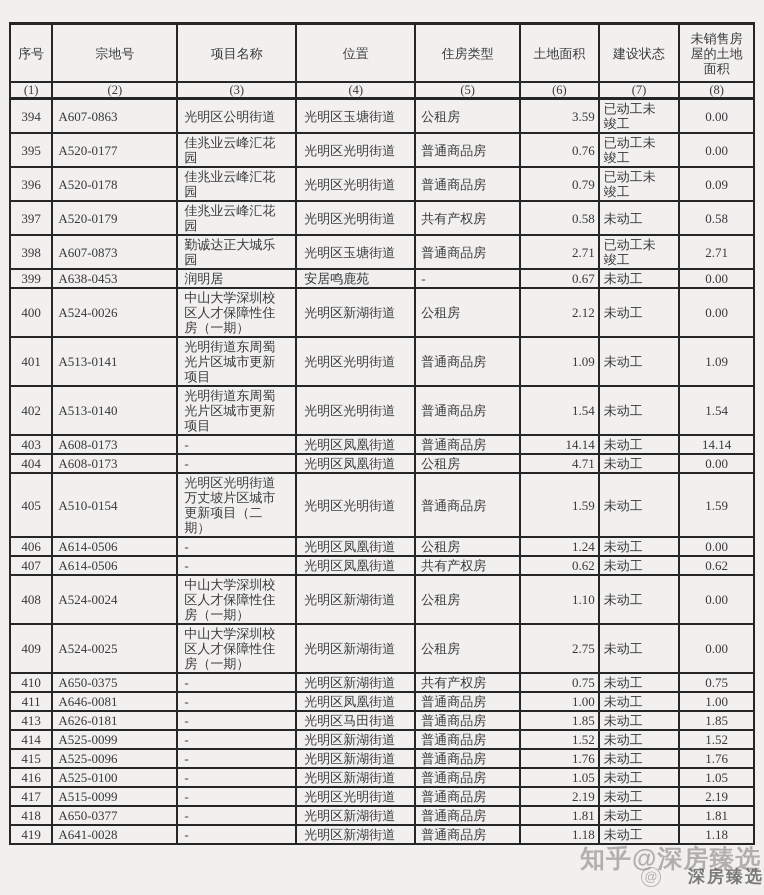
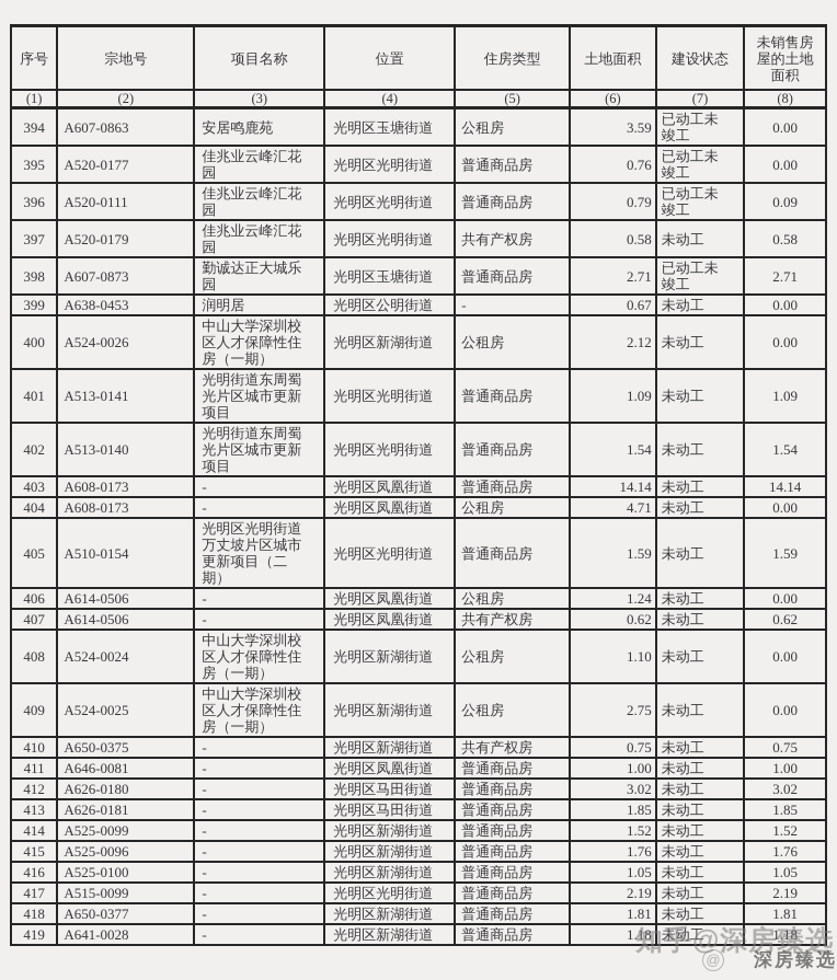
  序号	宗地号	项目名称	位置	住房类型	土地面积	建设状态	未销售房屋的土地面积
  (1)	(2)	(3)	(4)	(5)	(6)	(7)	(8)
- 394	A607-0863	光明区公明街道	光明区玉塘街道	公租房	3.59	已动工未竣工	0.00
+ 394	A607-0863	安居鸣鹿苑	光明区玉塘街道	公租房	3.59	已动工未竣工	0.00
  395	A520-0177	佳兆业云峰汇花园	光明区光明街道	普通商品房	0.76	已动工未竣工	0.00
- 396	A520-0178	佳兆业云峰汇花园	光明区光明街道	普通商品房	0.79	已动工未竣工	0.09
+ 396	A520-0111	佳兆业云峰汇花园	光明区光明街道	普通商品房	0.79	已动工未竣工	0.09
  397	A520-0179	佳兆业云峰汇花园	光明区光明街道	共有产权房	0.58	未动工	0.58
  398	A607-0873	勤诚达正大城乐园	光明区玉塘街道	普通商品房	2.71	已动工未竣工	2.71
- 399	A638-0453	润明居	安居鸣鹿苑	-	0.67	未动工	0.00
+ 399	A638-0453	润明居	光明区公明街道	-	0.67	未动工	0.00
  400	A524-0026	中山大学深圳校区人才保障性住房（一期）	光明区新湖街道	公租房	2.12	未动工	0.00
  401	A513-0141	光明街道东周蜀光片区城市更新项目	光明区光明街道	普通商品房	1.09	未动工	1.09
  402	A513-0140	光明街道东周蜀光片区城市更新项目	光明区光明街道	普通商品房	1.54	未动工	1.54
  403	A608-0173	-	光明区凤凰街道	普通商品房	14.14	未动工	14.14
  404	A608-0173	-	光明区凤凰街道	公租房	4.71	未动工	0.00
  405	A510-0154	光明区光明街道万丈坡片区城市更新项目（二期）	光明区光明街道	普通商品房	1.59	未动工	1.59
  406	A614-0506	-	光明区凤凰街道	公租房	1.24	未动工	0.00
  407	A614-0506	-	光明区凤凰街道	共有产权房	0.62	未动工	0.62
  408	A524-0024	中山大学深圳校区人才保障性住房（一期）	光明区新湖街道	公租房	1.10	未动工	0.00
  409	A524-0025	中山大学深圳校区人才保障性住房（一期）	光明区新湖街道	公租房	2.75	未动工	0.00
  410	A650-0375	-	光明区新湖街道	共有产权房	0.75	未动工	0.75
  411	A646-0081	-	光明区凤凰街道	普通商品房	1.00	未动工	1.00
+ 412	A626-0180	-	光明区马田街道	普通商品房	3.02	未动工	3.02
  413	A626-0181	-	光明区马田街道	普通商品房	1.85	未动工	1.85
  414	A525-0099	-	光明区新湖街道	普通商品房	1.52	未动工	1.52
  415	A525-0096	-	光明区新湖街道	普通商品房	1.76	未动工	1.76
  416	A525-0100	-	光明区新湖街道	普通商品房	1.05	未动工	1.05
  417	A515-0099	-	光明区光明街道	普通商品房	2.19	未动工	2.19
  418	A650-0377	-	光明区新湖街道	普通商品房	1.81	未动工	1.81
  419	A641-0028	-	光明区新湖街道	普通商品房	1.18	未动工	1.18
  知乎@深房臻选
  @
  深房臻选
